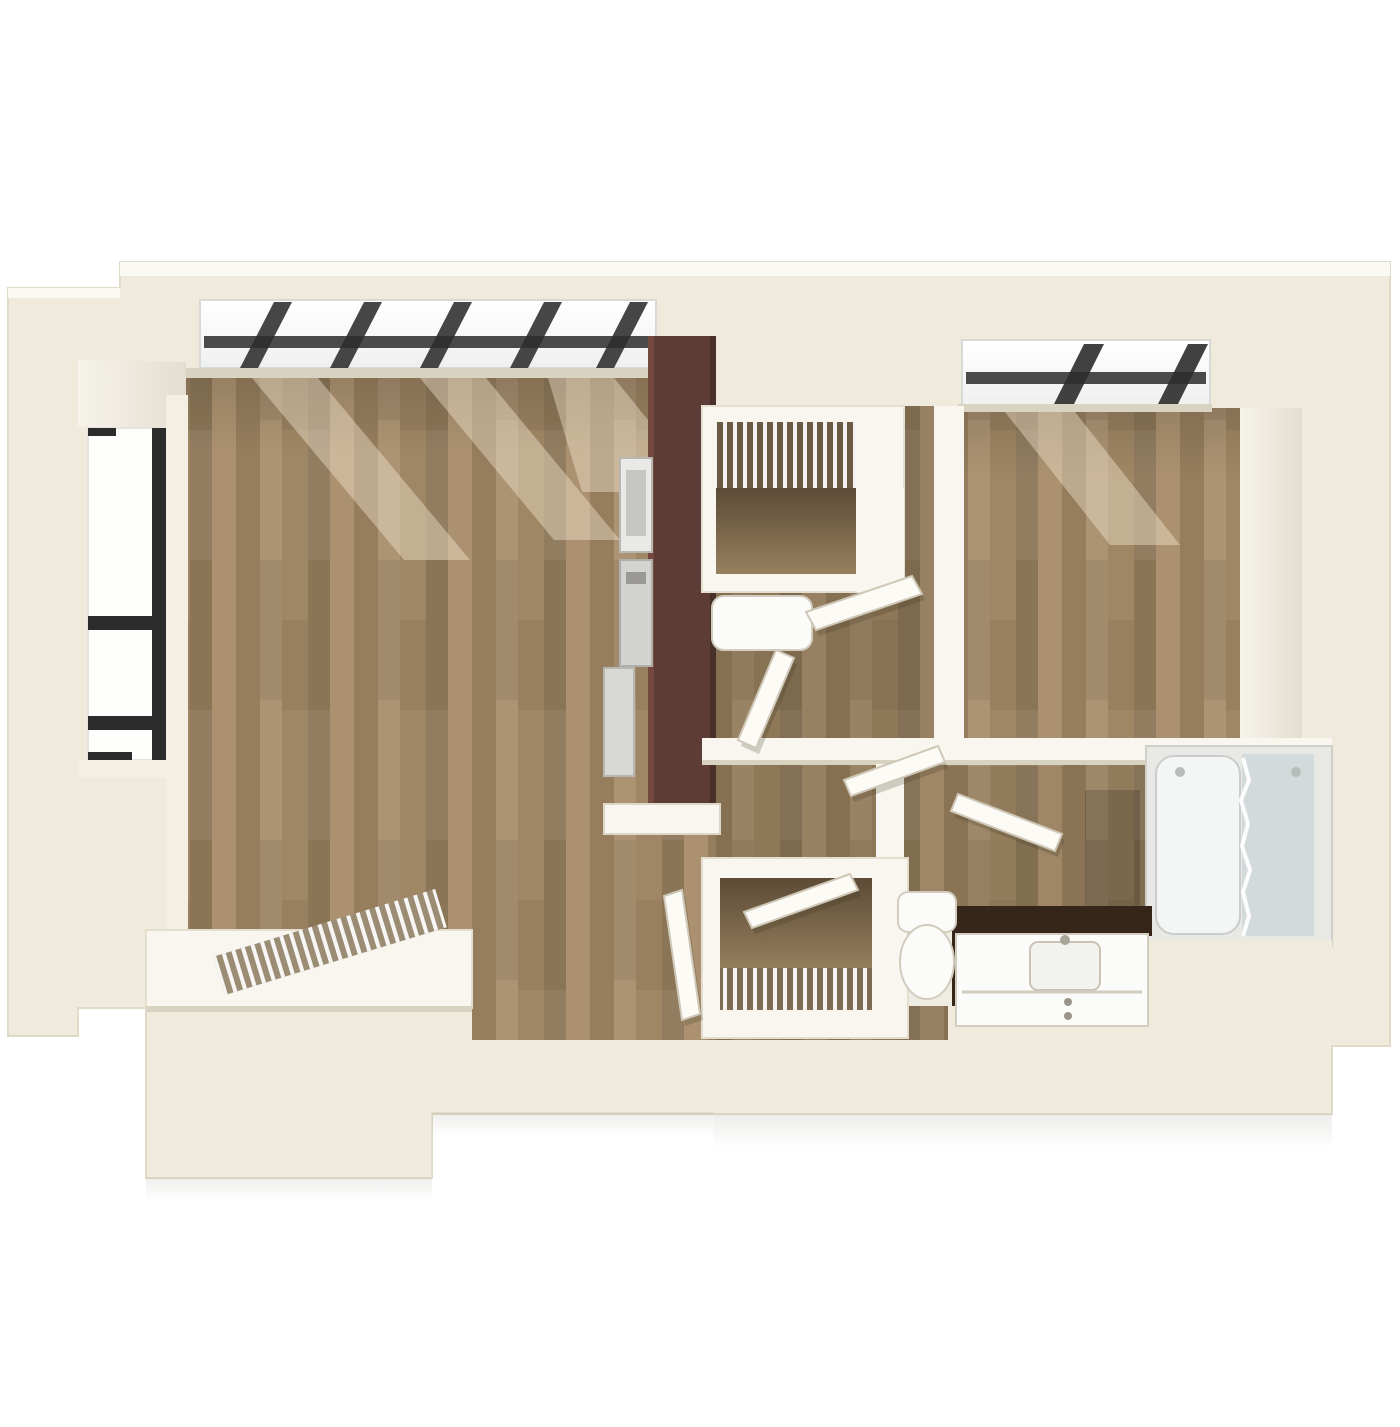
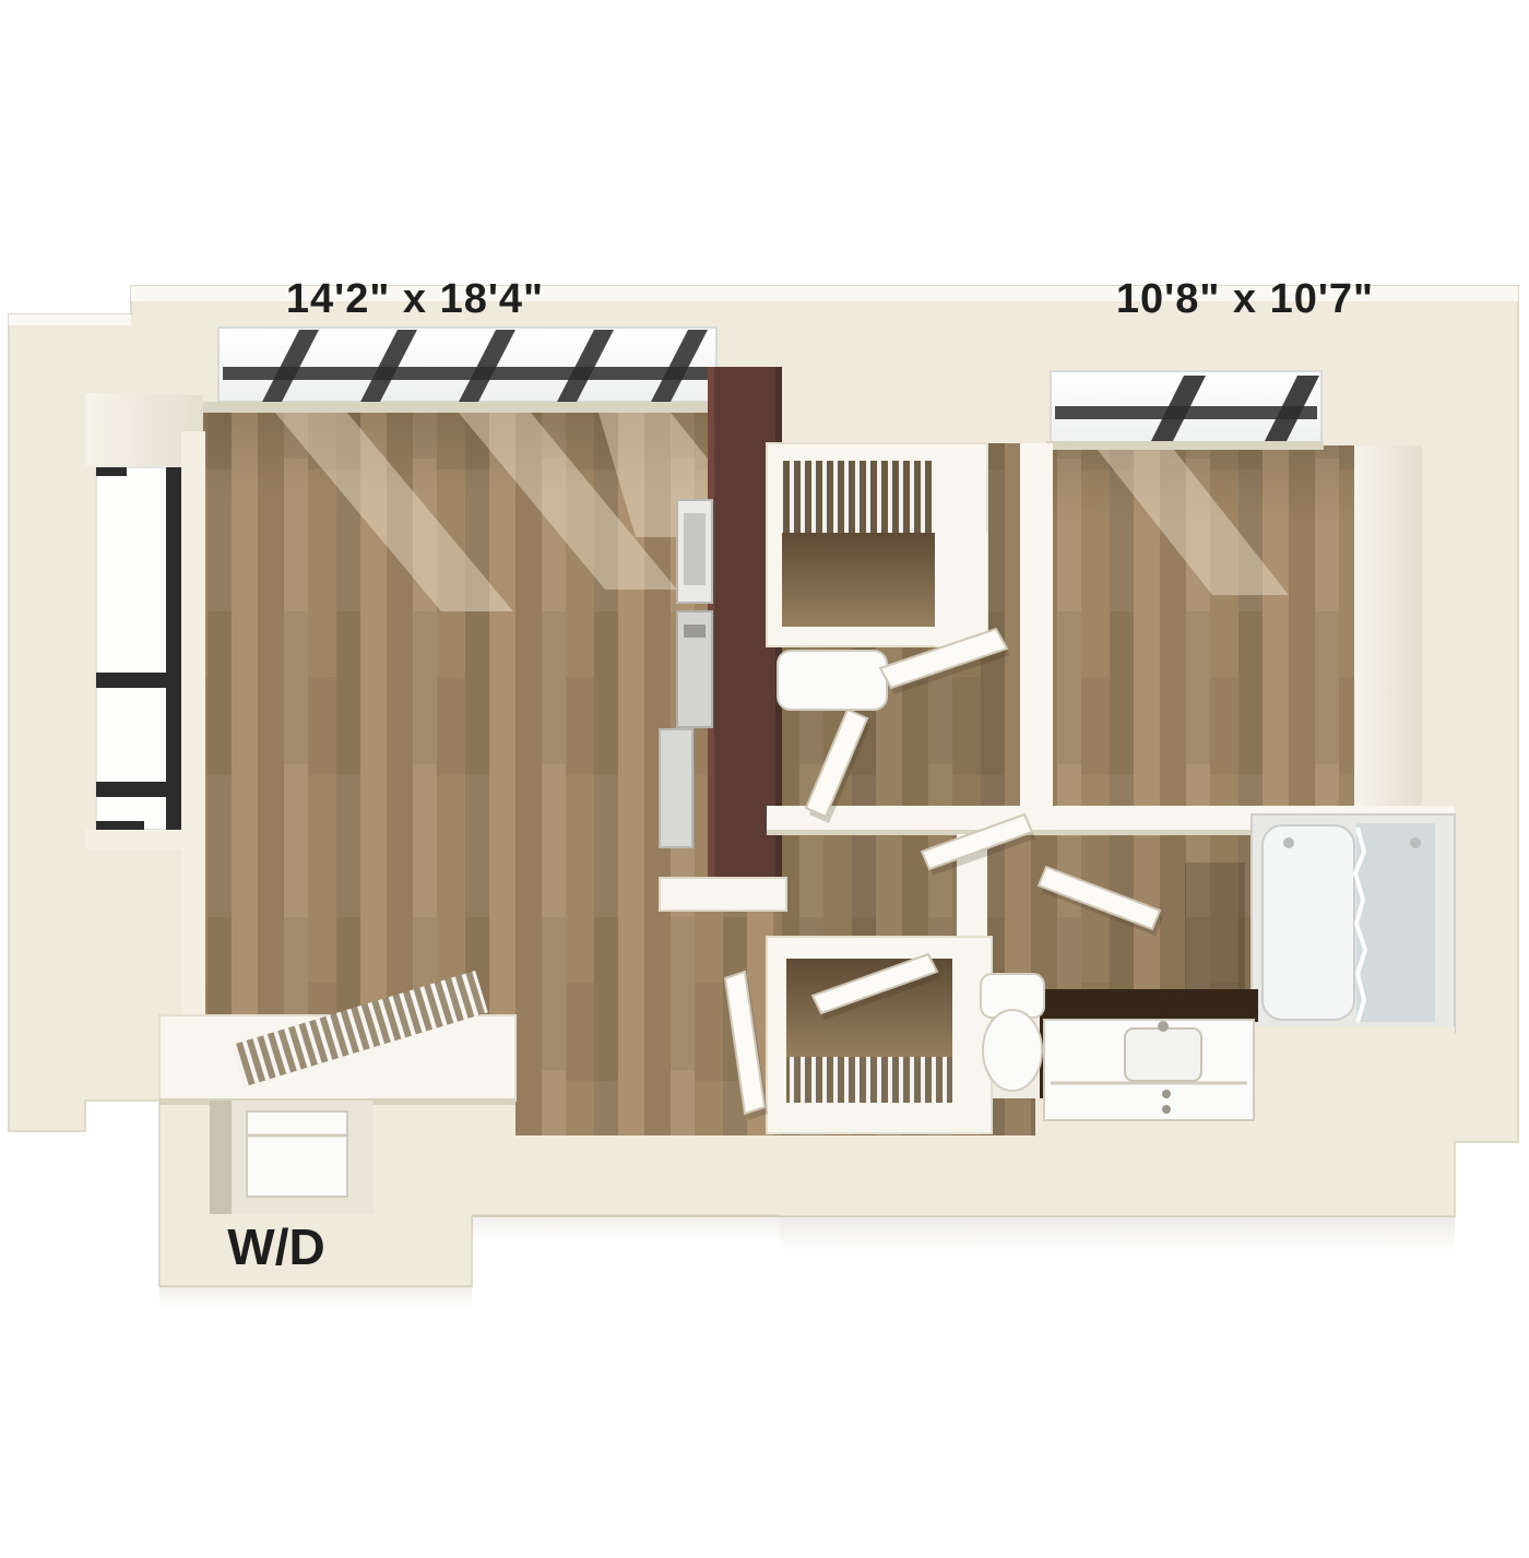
+ W/D
+ 14'2" x 18'4"
+ 10'8" x 10'7"
